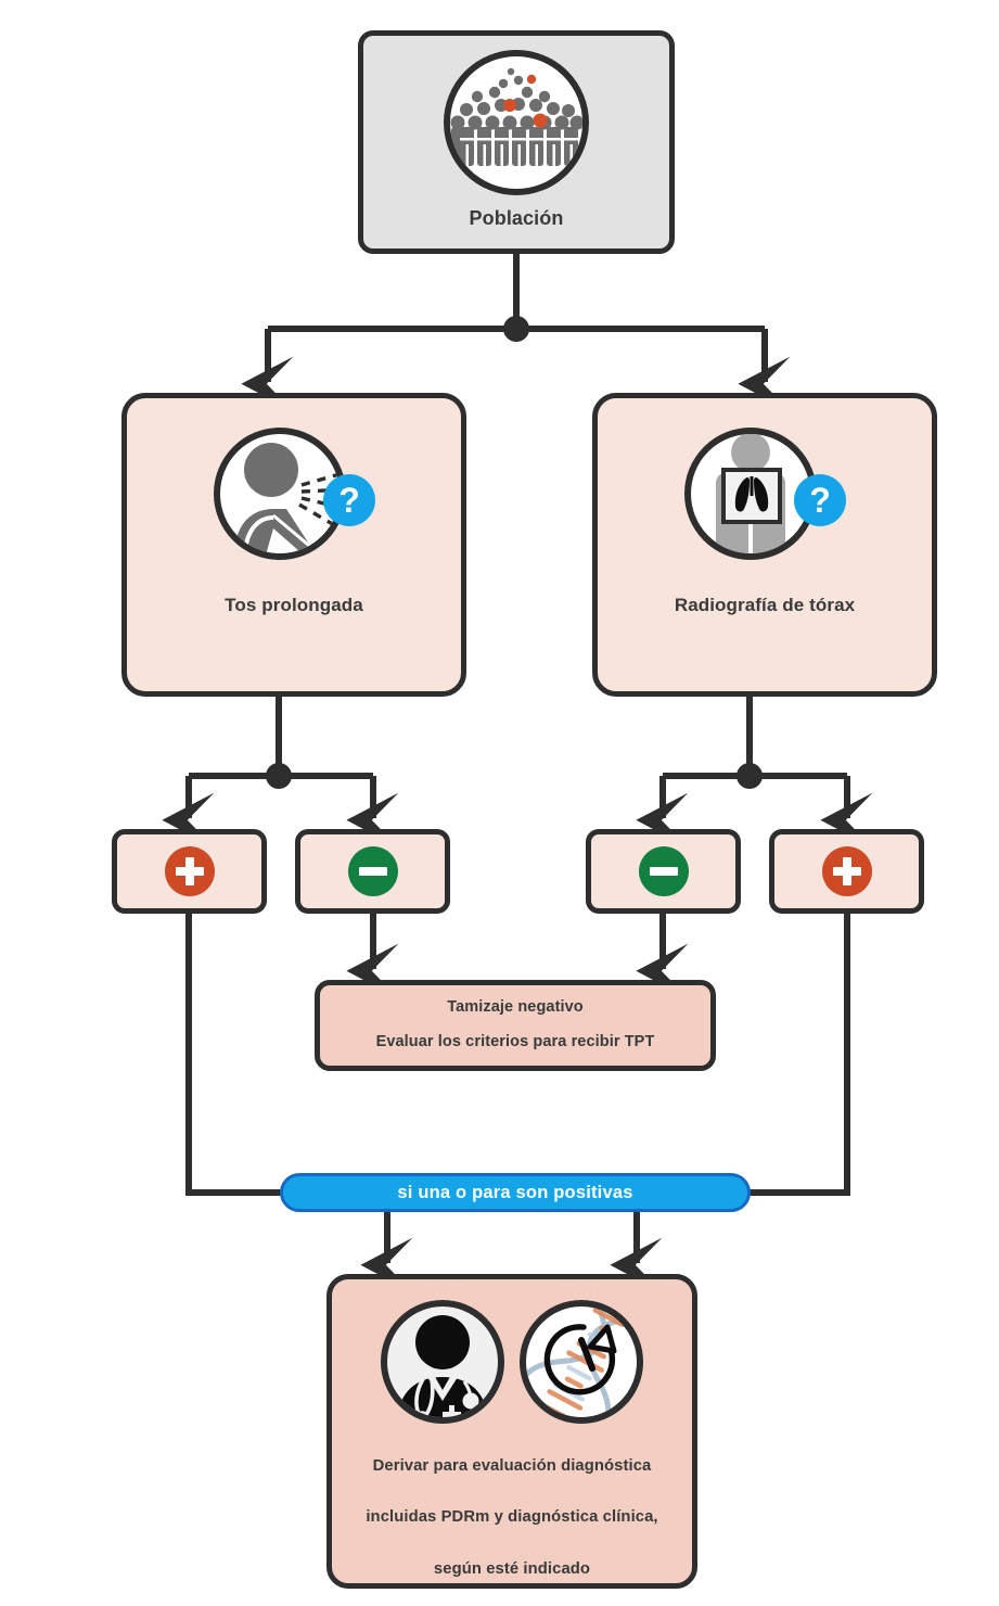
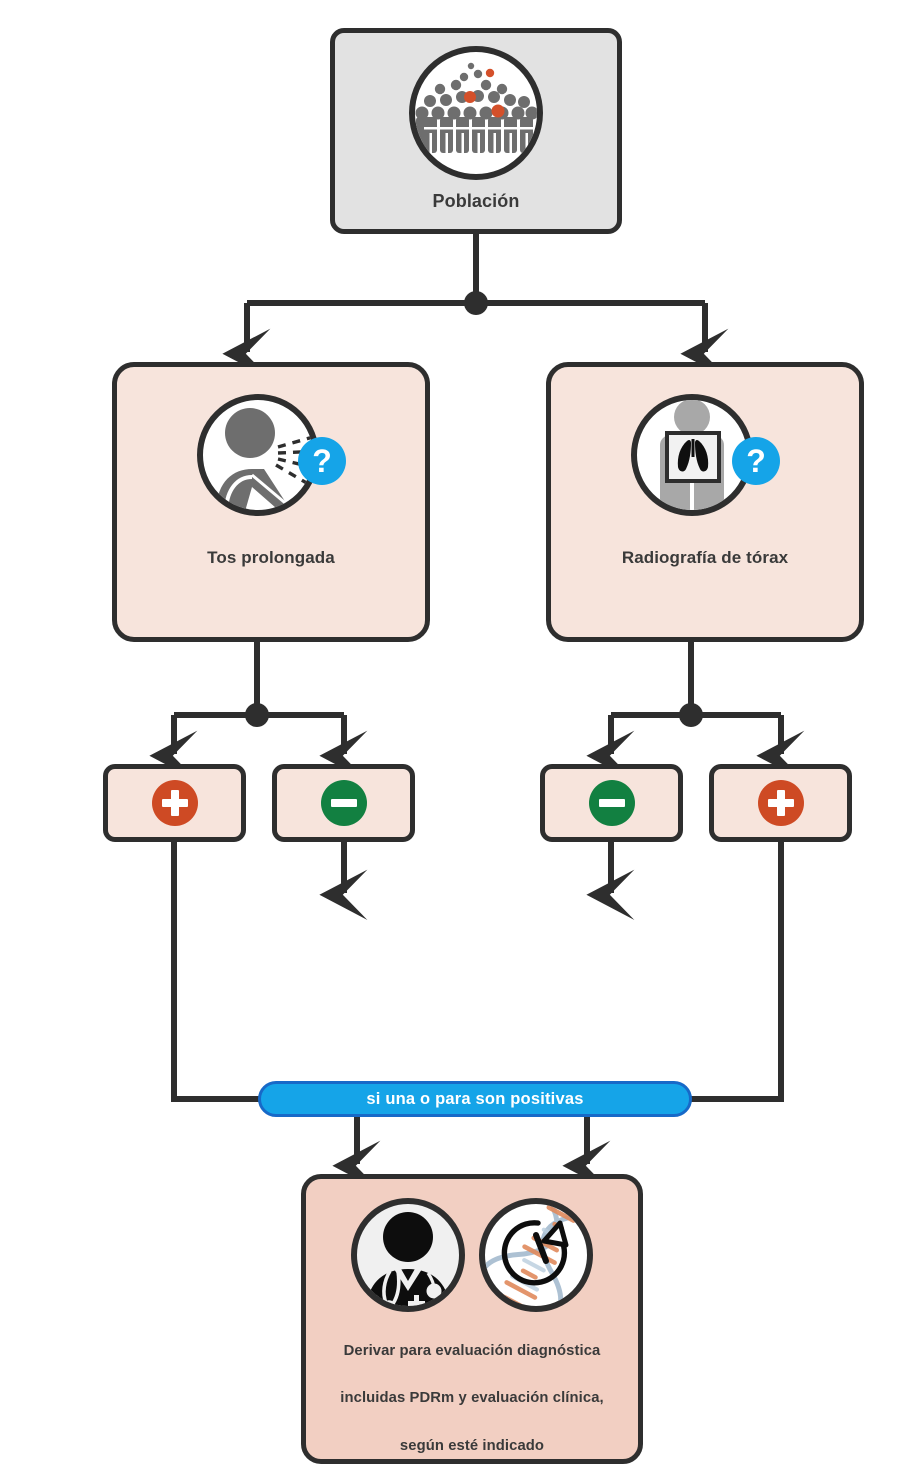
  Población
  ?
  Tos prolongada
  ?
  Radiografía de tórax
- Tamizaje negativo
- Evaluar los criterios para recibir TPT
  si una o para son positivas
  Derivar para evaluación diagnóstica
- incluidas PDRm y diagnóstica clínica,
+ incluidas PDRm y evaluación clínica,
  según esté indicado
